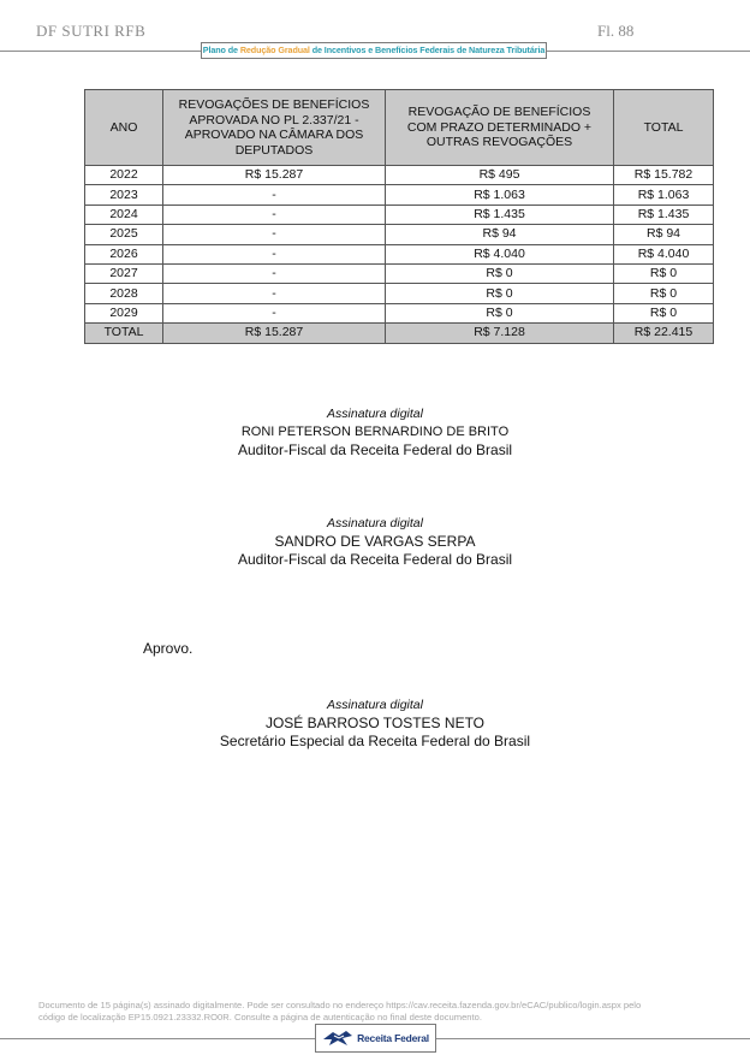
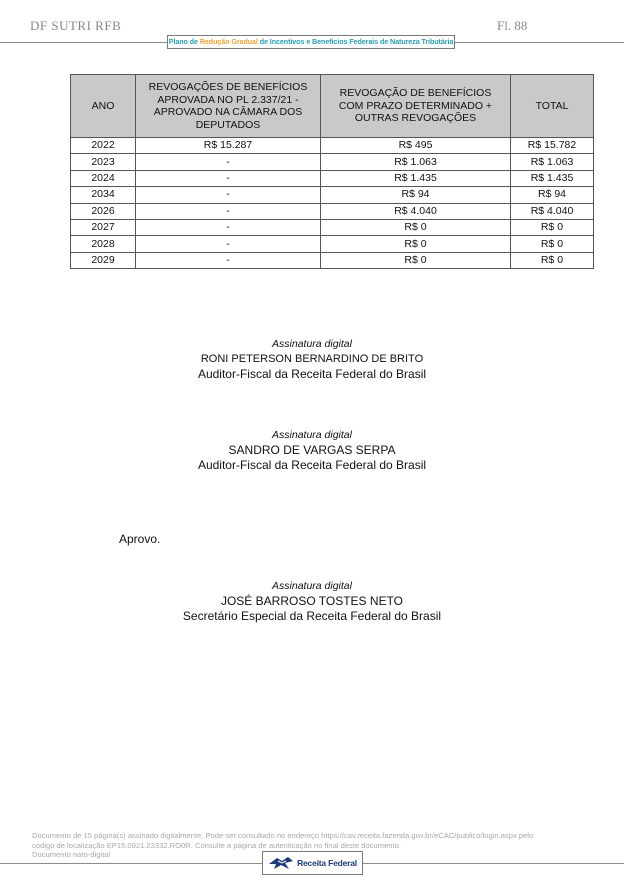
  DF SUTRI RFB
  Fl. 88
  Plano de Redução Gradual de Incentivos e Benefícios Federais de Natureza Tributária
  ANO	REVOGAÇÕES DE BENEFÍCIOS APROVADA NO PL 2.337/21 - APROVADO NA CÂMARA DOS DEPUTADOS	REVOGAÇÃO DE BENEFÍCIOS COM PRAZO DETERMINADO + OUTRAS REVOGAÇÕES	TOTAL
  2022	R$ 15.287	R$ 495	R$ 15.782
  2023	-	R$ 1.063	R$ 1.063
  2024	-	R$ 1.435	R$ 1.435
- 2025	-	R$ 94	R$ 94
+ 2034	-	R$ 94	R$ 94
  2026	-	R$ 4.040	R$ 4.040
  2027	-	R$ 0	R$ 0
  2028	-	R$ 0	R$ 0
  2029	-	R$ 0	R$ 0
- TOTAL	R$ 15.287	R$ 7.128	R$ 22.415
  Assinatura digital
  RONI PETERSON BERNARDINO DE BRITO
  Auditor-Fiscal da Receita Federal do Brasil
  Assinatura digital
  SANDRO DE VARGAS SERPA
  Auditor-Fiscal da Receita Federal do Brasil
  Aprovo.
  Assinatura digital
  JOSÉ BARROSO TOSTES NETO
  Secretário Especial da Receita Federal do Brasil
  Documento de 15 página(s) assinado digitalmente. Pode ser consultado no endereço https://cav.receita.fazenda.gov.br/eCAC/publico/login.aspx pelo
  código de localização EP15.0921.23332.RO0R. Consulte a página de autenticação no final deste documento.
+ Documento nato-digital
  Receita Federal
